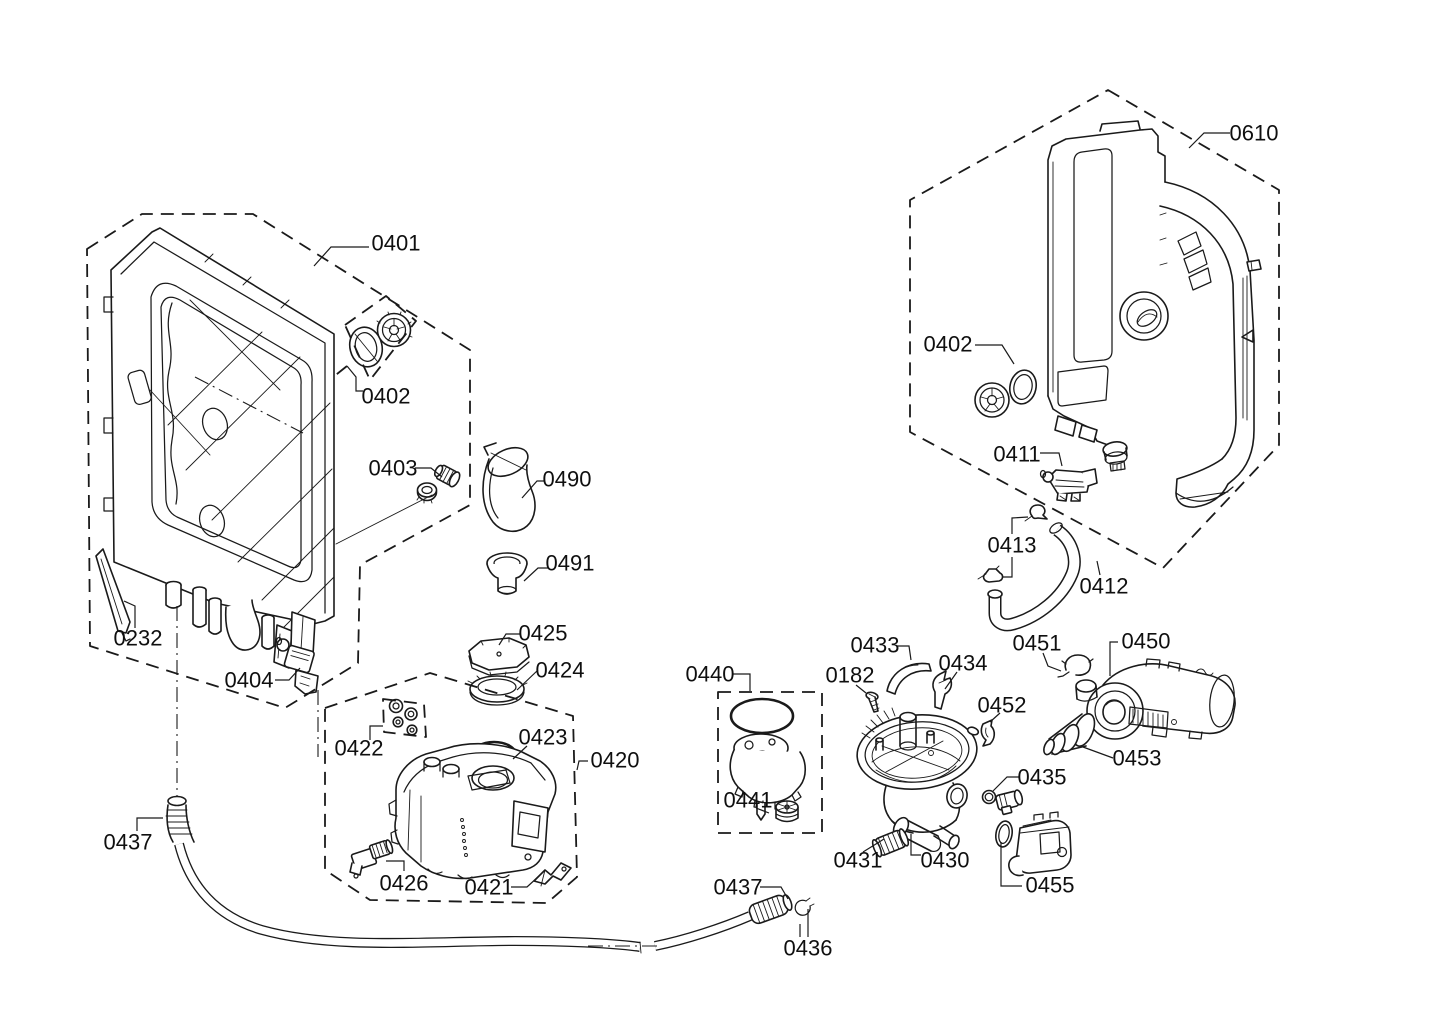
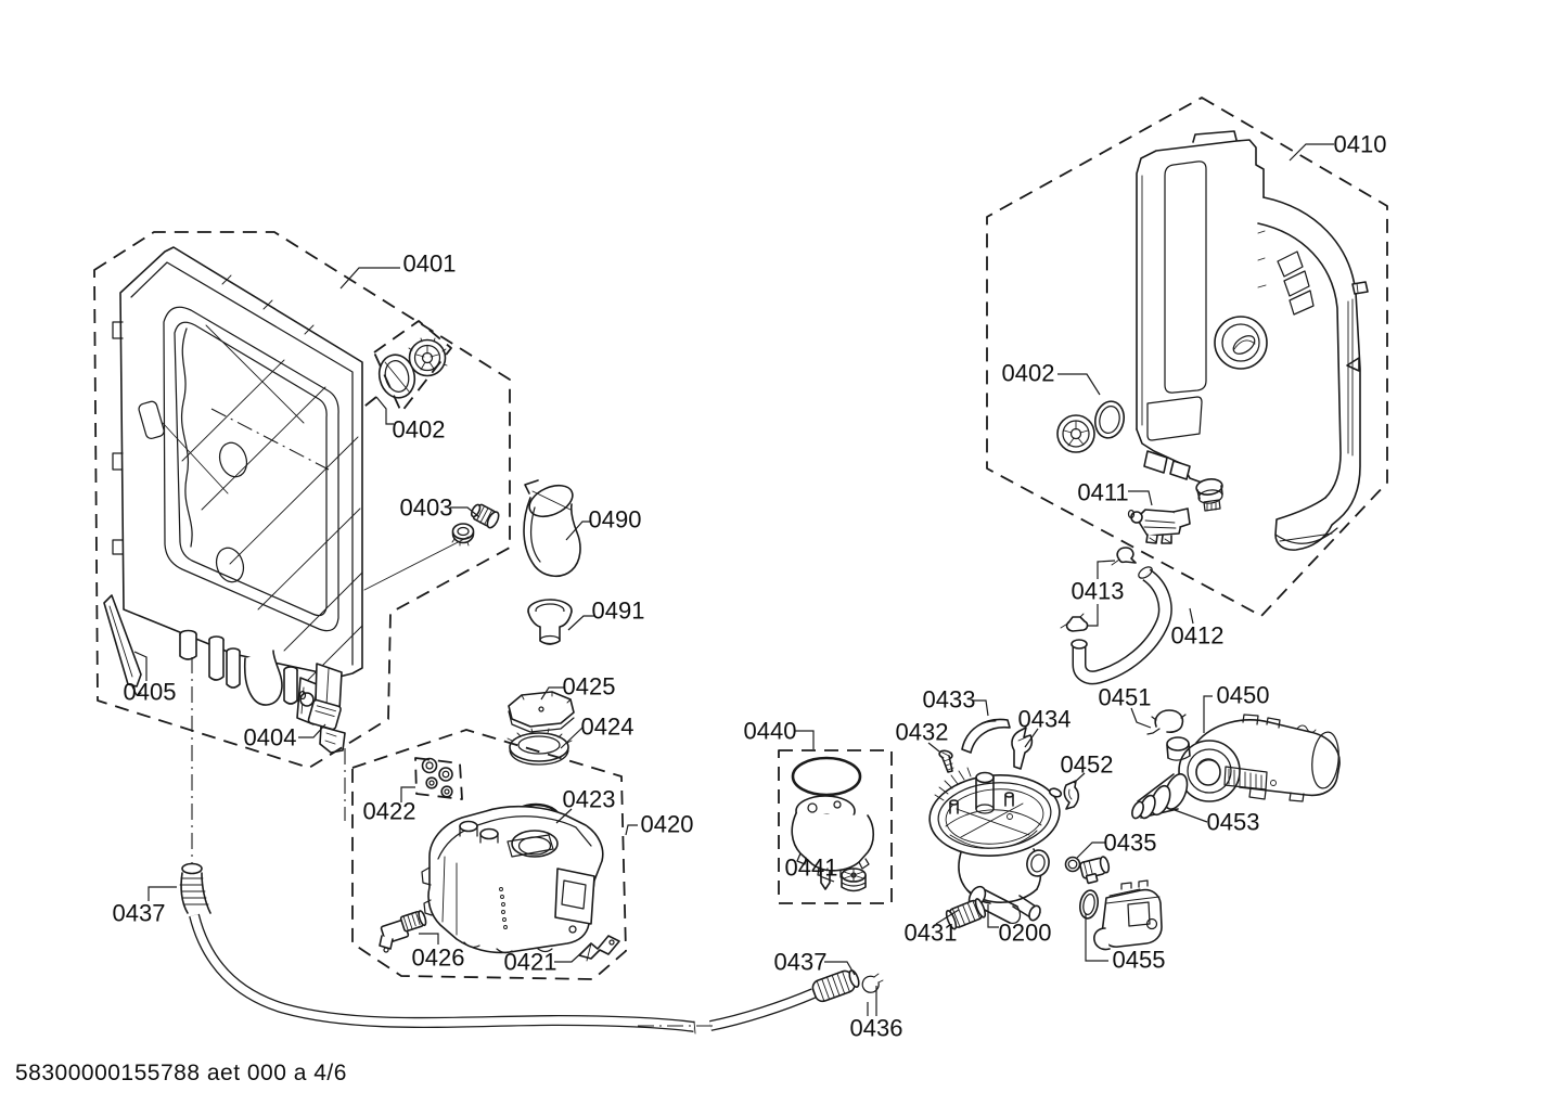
  0401
  0402
  0403
- 0232
+ 0405
  0404
  0490
  0491
  0425
  0424
  0422
  0423
  0420
  0426
  0421
  0437
  0437
  0436
  0440
  0441
- 0182
+ 0432
  0433
  0434
  0452
  0435
  0431
- 0430
+ 0200
  0455
  0451
  0450
  0453
- 0610
+ 0410
  0402
  0411
  0413
  0412
+ 58300000155788 aet 000 a 4/6
